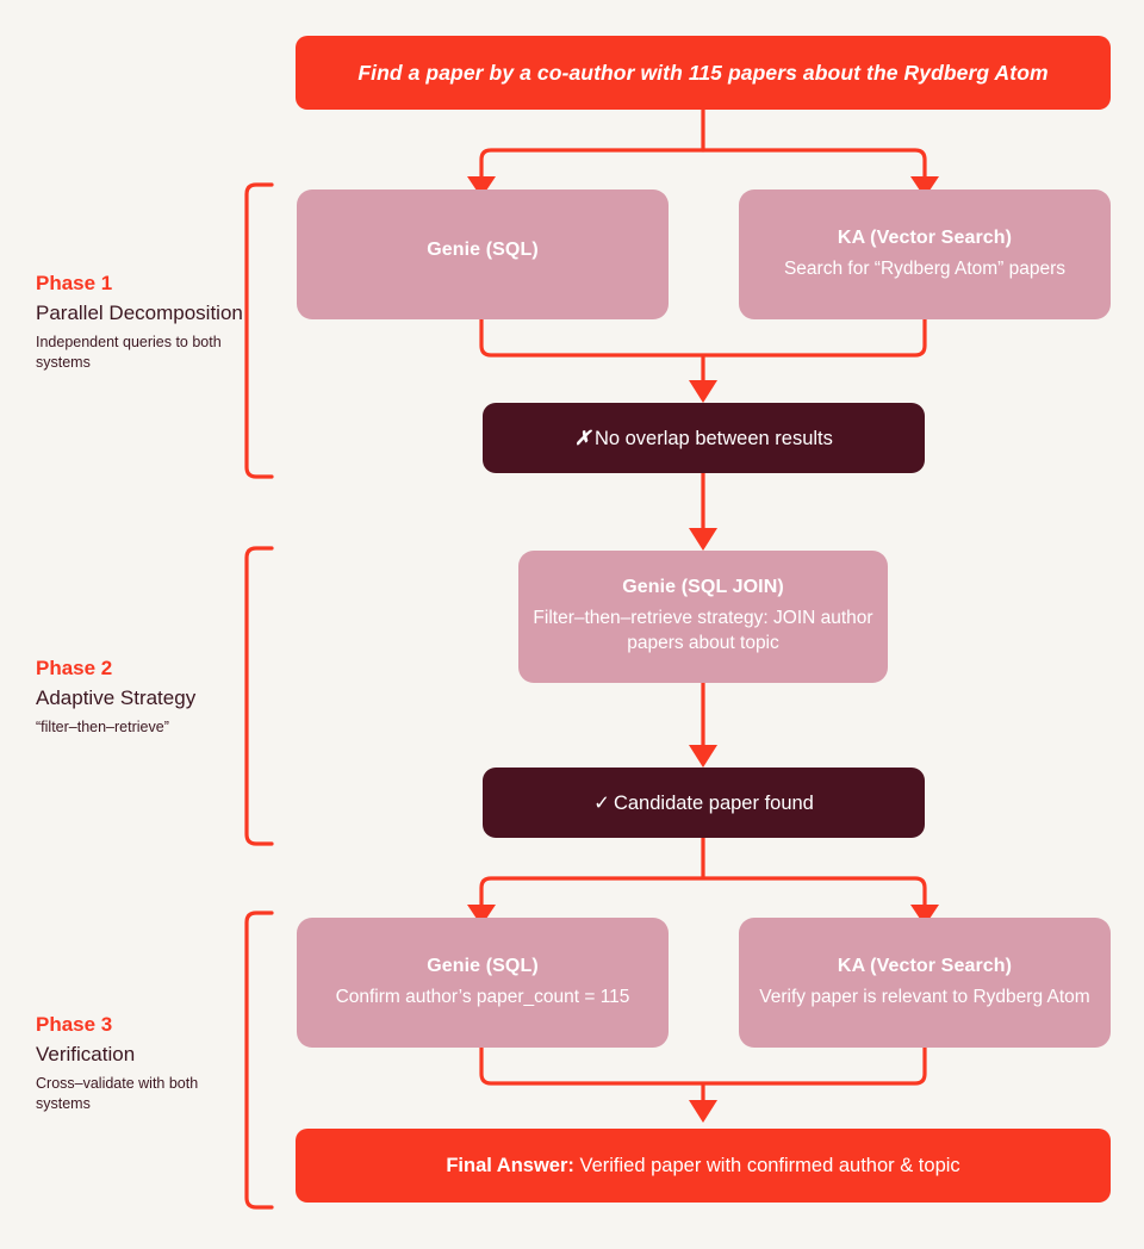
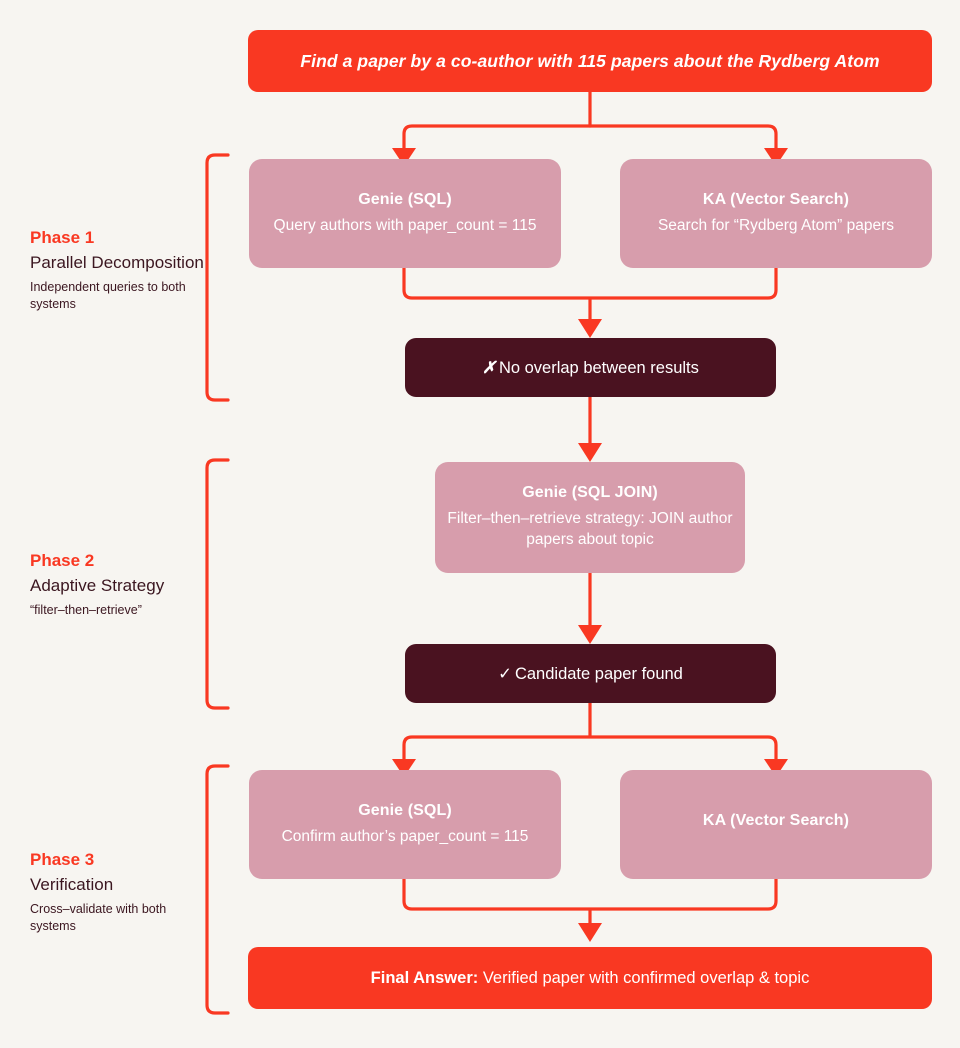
  Phase 1
  Parallel Decomposition
  Independent queries to both systems
  Phase 2
  Adaptive Strategy
  “filter–then–retrieve”
  Phase 3
  Verification
  Cross–validate with both systems
  Find a paper by a co-author with 115 papers about the Rydberg Atom
  Genie (SQL)
+ Query authors with paper_count = 115
  KA (Vector Search)
  Search for “Rydberg Atom” papers
  ✗ No overlap between results
  Genie (SQL JOIN)
  Filter–then–retrieve strategy: JOIN author papers about topic
  ✓ Candidate paper found
  Genie (SQL)
  Confirm author’s paper_count = 115
  KA (Vector Search)
- Verify paper is relevant to Rydberg Atom
- Final Answer: Verified paper with confirmed author & topic
+ Final Answer: Verified paper with confirmed overlap & topic
